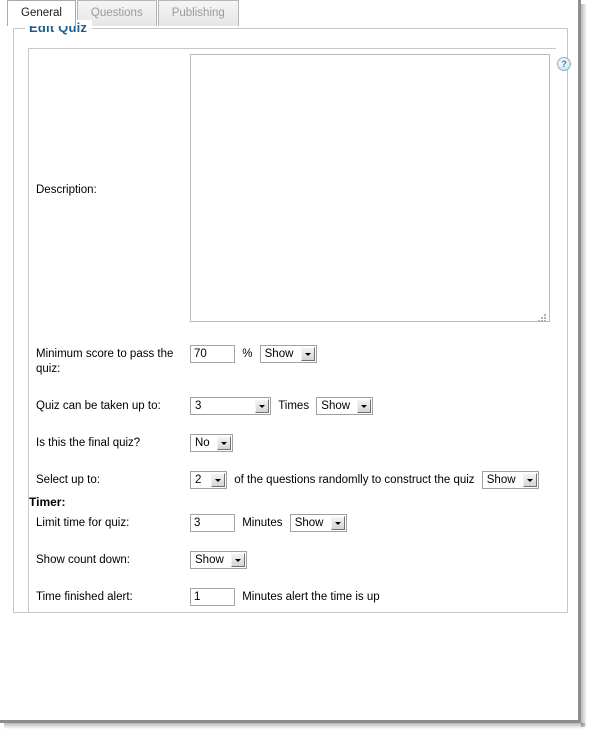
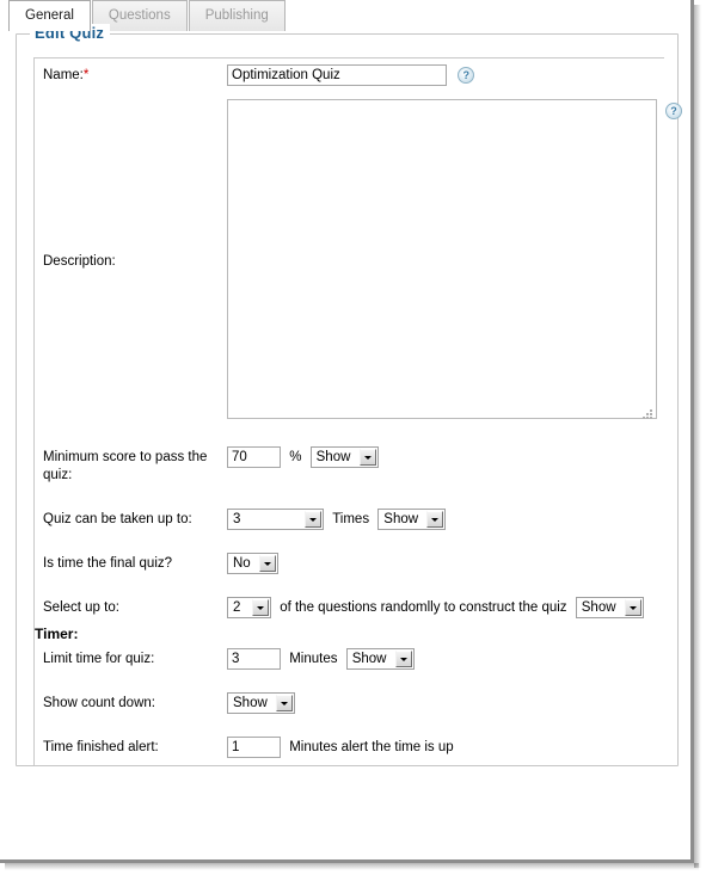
  General Questions Publishing
  Edit Quiz
+ Name:*	Optimization Quiz ?
  Description:	?
  Minimum score to pass the quiz:	70 % Show
  Quiz can be taken up to:	3 Times Show
- Is this the final quiz?	No
+ Is time the final quiz?	No
  Select up to:	2 of the questions randomlly to construct the quiz Show
  Timer:
  Limit time for quiz:	3 Minutes Show
  Show count down:	Show
  Time finished alert:	1 Minutes alert the time is up
